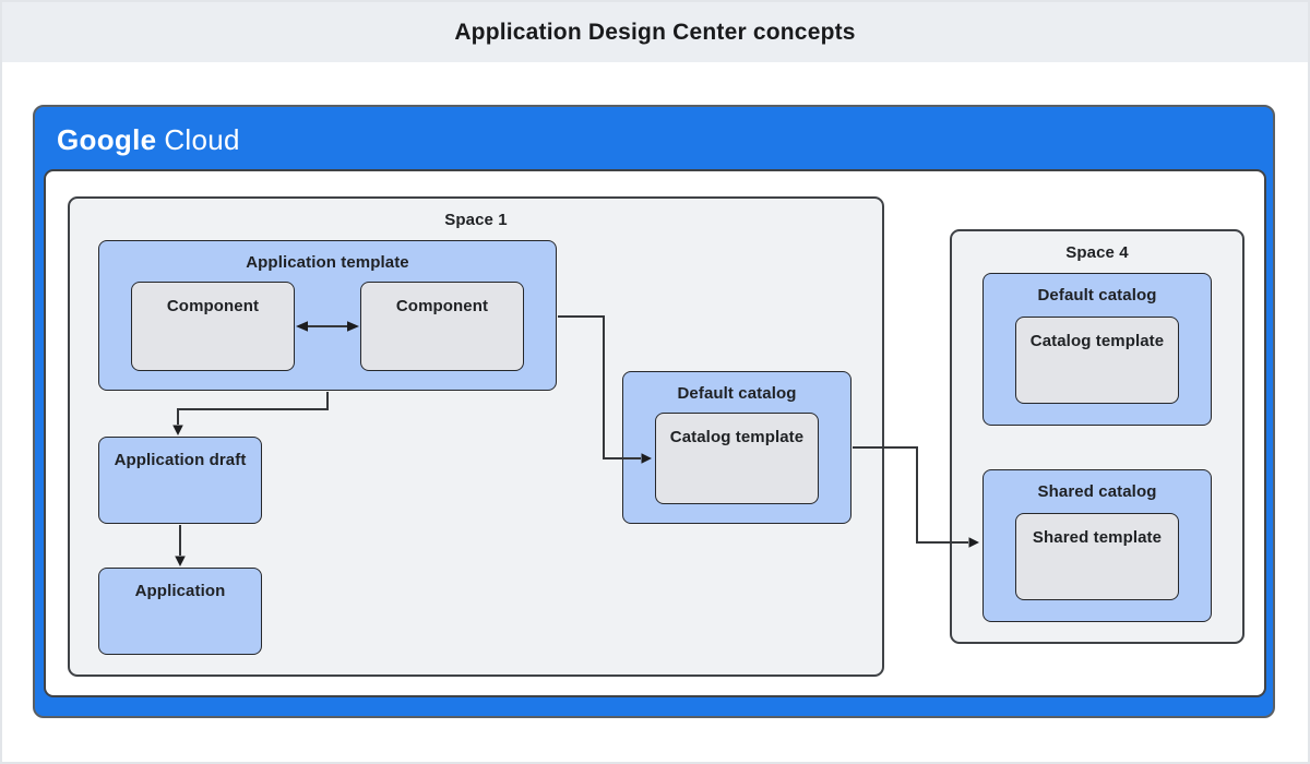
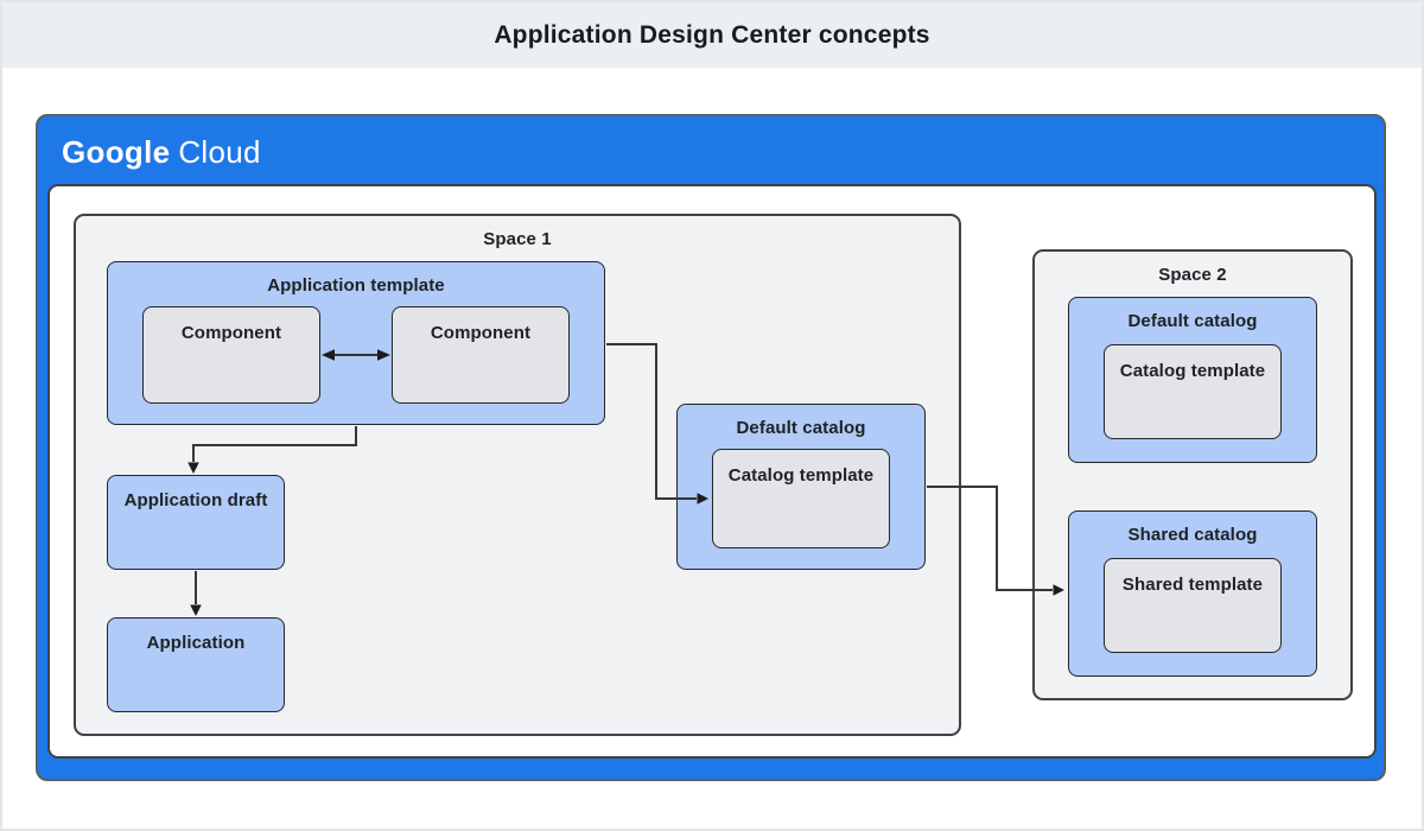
  Application Design Center concepts
  Google Cloud
  Space 1
  Application template
  Component
  Component
  Application draft
  Application
  Default catalog
  Catalog template
- Space 4
+ Space 2
  Default catalog
  Catalog template
  Shared catalog
  Shared template
